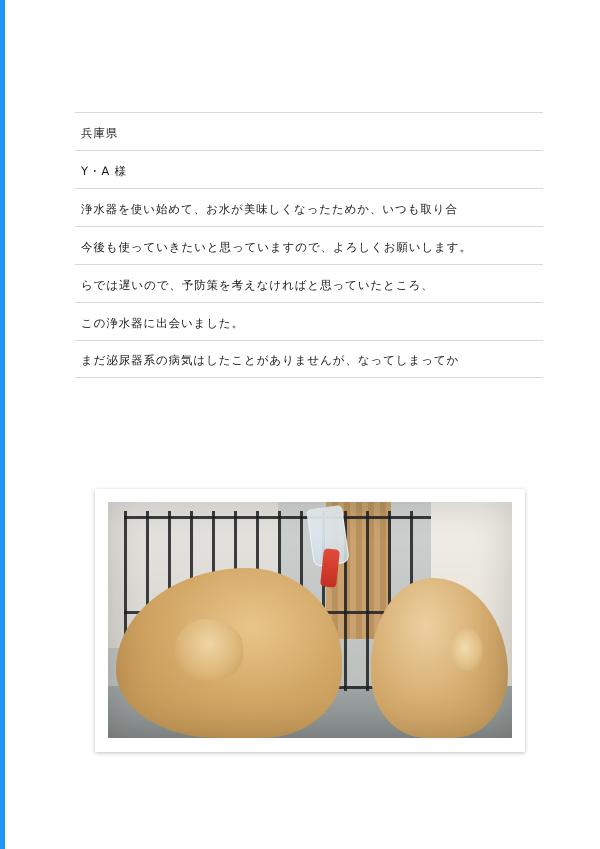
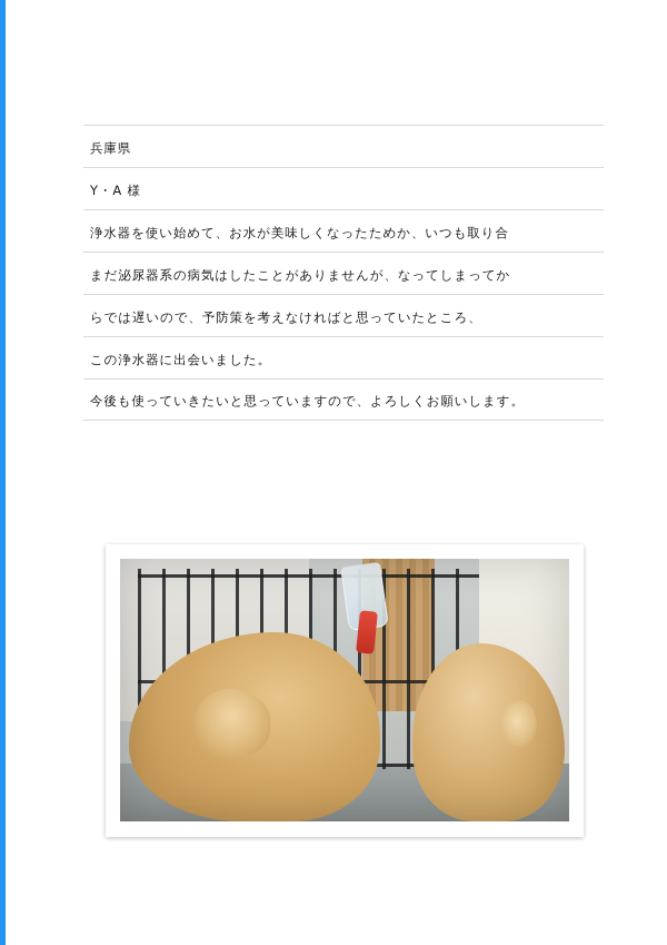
  兵庫県
  Y・A 様
  浄水器を使い始めて、お水が美味しくなったためか、いつも取り合
- 今後も使っていきたいと思っていますので、よろしくお願いします。
+ まだ泌尿器系の病気はしたことがありませんが、なってしまってか
  らでは遅いので、予防策を考えなければと思っていたところ、
  この浄水器に出会いました。
- まだ泌尿器系の病気はしたことがありませんが、なってしまってか
+ 今後も使っていきたいと思っていますので、よろしくお願いします。
